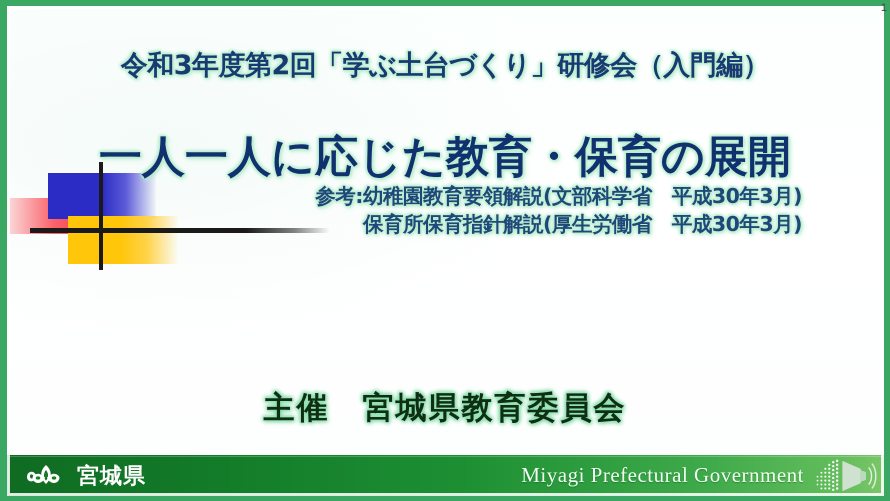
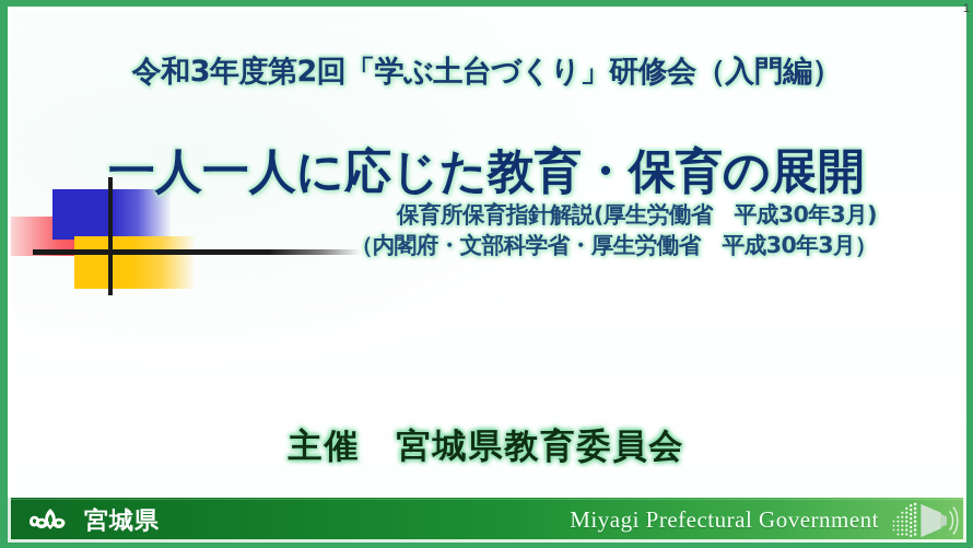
  令和3年度第2回「学ぶ土台づくり」研修会（入門編）
  一人一人に応じた教育・保育の展開
- 参考:幼稚園教育要領解説(文部科学省 平成30年3月)
  保育所保育指針解説(厚生労働省 平成30年3月)
+ （内閣府・文部科学省・厚生労働省 平成30年3月）
  主催 宮城県教育委員会
  宮城県
  Miyagi Prefectural Government
  1
